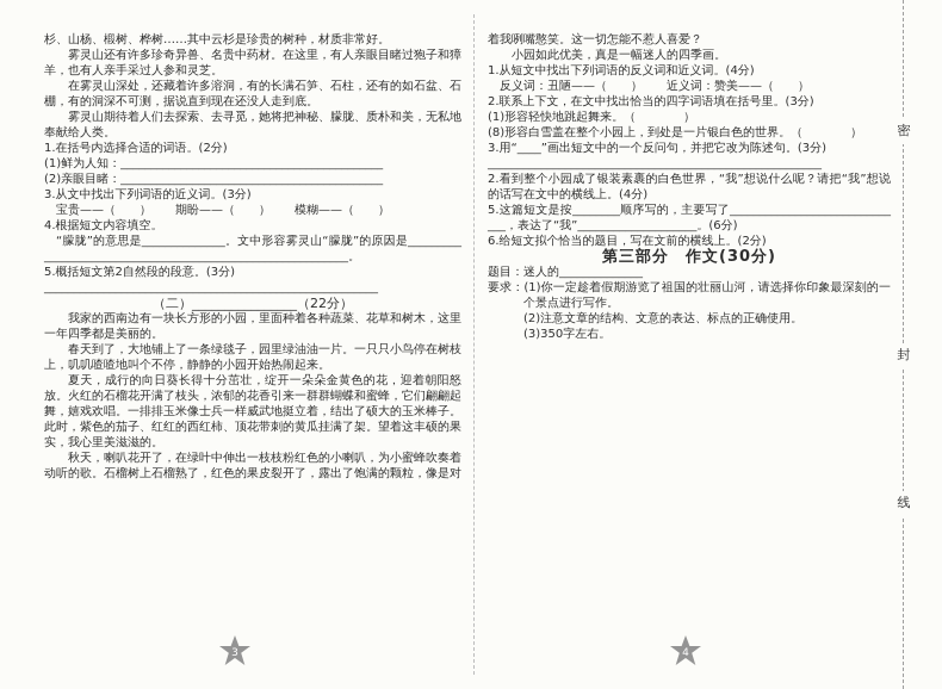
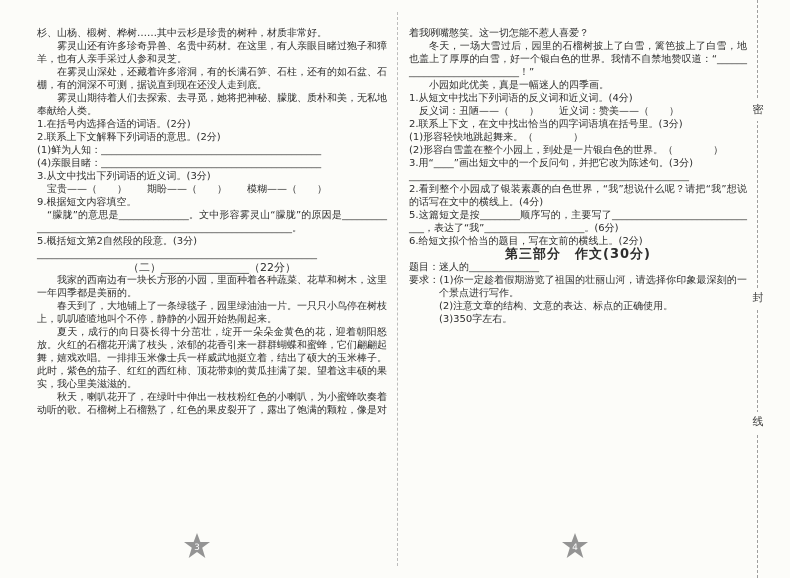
  杉、山杨、椴树、桦树……其中云杉是珍贵的树种，材质非常好。
  雾灵山还有许多珍奇异兽、名贵中药材。在这里，有人亲眼目睹过狍子和獐羊，也有人亲手采过人参和灵芝。
  在雾灵山深处，还藏着许多溶洞，有的长满石笋、石柱，还有的如石盆、石棚，有的洞深不可测，据说直到现在还没人走到底。
  雾灵山期待着人们去探索、去寻觅，她将把神秘、朦胧、质朴和美，无私地奉献给人类。
  1.在括号内选择合适的词语。(2分)
+ 2.联系上下文解释下列词语的意思。(2分)
  (1)鲜为人知：____________________________________________
- (2)亲眼目睹：____________________________________________
+ (4)亲眼目睹：____________________________________________
  3.从文中找出下列词语的近义词。(3分)
  宝贵——（ ） 期盼——（ ） 模糊——（ ）
- 4.根据短文内容填空。
+ 9.根据短文内容填空。
  “朦胧”的意思是______________。文中形容雾灵山“朦胧”的原因是____________________________________________________________。
  5.概括短文第2自然段的段意。(3分)
  ________________________________________________________
  （二）________________（22分）
  我家的西南边有一块长方形的小园，里面种着各种蔬菜、花草和树木，这里一年四季都是美丽的。
  春天到了，大地铺上了一条绿毯子，园里绿油油一片。一只只小鸟停在树枝上，叽叽喳喳地叫个不停，静静的小园开始热闹起来。
  夏天，成行的向日葵长得十分茁壮，绽开一朵朵金黄色的花，迎着朝阳怒放。火红的石榴花开满了枝头，浓郁的花香引来一群群蝴蝶和蜜蜂，它们翩翩起舞，嬉戏欢唱。一排排玉米像士兵一样威武地挺立着，结出了硕大的玉米棒子。此时，紫色的茄子、红红的西红柿、顶花带刺的黄瓜挂满了架。望着这丰硕的果实，我心里美滋滋的。
  秋天，喇叭花开了，在绿叶中伸出一枝枝粉红色的小喇叭，为小蜜蜂吹奏着动听的歌。石榴树上石榴熟了，红色的果皮裂开了，露出了饱满的颗粒，像是对
  着我咧嘴憨笑。这一切怎能不惹人喜爱？
+ 冬天，一场大雪过后，园里的石榴树披上了白雪，篱笆披上了白雪，地也盖上了厚厚的白雪，好一个银白色的世界。我情不自禁地赞叹道：“____________________________！”
  小园如此优美，真是一幅迷人的四季画。
  1.从短文中找出下列词语的反义词和近义词。(4分)
  反义词：丑陋——（ ） 近义词：赞美——（ ）
  2.联系上下文，在文中找出恰当的四字词语填在括号里。(3分)
  (1)形容轻快地跳起舞来。（ ）
- (8)形容白雪盖在整个小园上，到处是一片银白色的世界。（ ）
+ (2)形容白雪盖在整个小园上，到处是一片银白色的世界。（ ）
  3.用“____”画出短文中的一个反问句，并把它改为陈述句。(3分)
  ________________________________________________________
  2.看到整个小园成了银装素裹的白色世界，“我”想说什么呢？请把“我”想说的话写在文中的横线上。(4分)
  5.这篇短文是按________顺序写的，主要写了______________________________，表达了“我”____________________。(6分)
  6.给短文拟个恰当的题目，写在文前的横线上。(2分)
  第三部分 作文(30分)
  题目：迷人的______________
  要求：(1)你一定趁着假期游览了祖国的壮丽山河，请选择你印象最深刻的一个景点进行写作。
  (2)注意文章的结构、文意的表达、标点的正确使用。
  (3)350字左右。
  3
  4
  密
  封
  线
